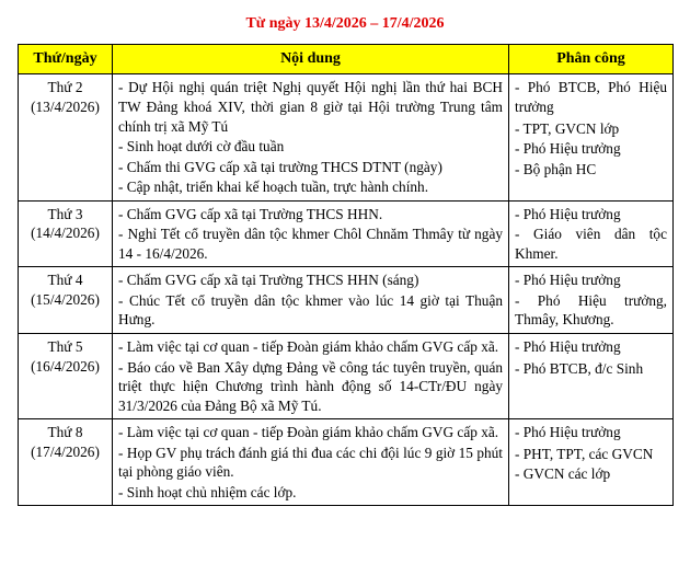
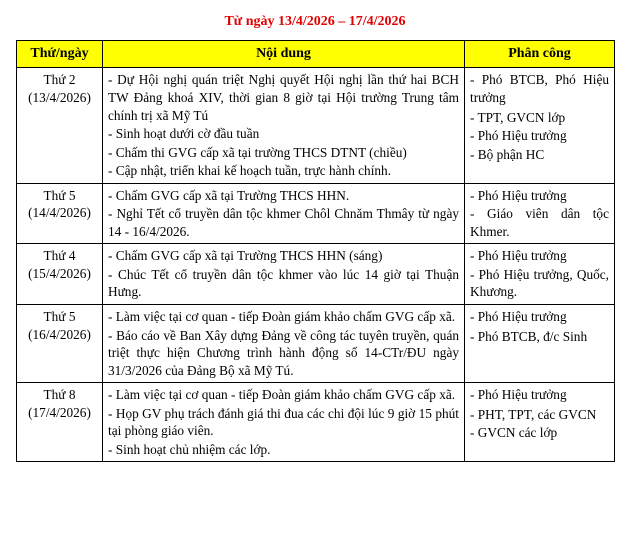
  Từ ngày 13/4/2026 – 17/4/2026
  Thứ/ngày	Nội dung	Phân công
- Thứ 2 (13/4/2026)	- Dự Hội nghị quán triệt Nghị quyết Hội nghị lần thứ hai BCH TW Đảng khoá XIV, thời gian 8 giờ tại Hội trường Trung tâm chính trị xã Mỹ Tú - Sinh hoạt dưới cờ đầu tuần - Chấm thi GVG cấp xã tại trường THCS DTNT (ngày) - Cập nhật, triển khai kế hoạch tuần, trực hành chính.	- Phó BTCB, Phó Hiệu trưởng - TPT, GVCN lớp - Phó Hiệu trưởng - Bộ phận HC
+ Thứ 2 (13/4/2026)	- Dự Hội nghị quán triệt Nghị quyết Hội nghị lần thứ hai BCH TW Đảng khoá XIV, thời gian 8 giờ tại Hội trường Trung tâm chính trị xã Mỹ Tú - Sinh hoạt dưới cờ đầu tuần - Chấm thi GVG cấp xã tại trường THCS DTNT (chiều) - Cập nhật, triển khai kế hoạch tuần, trực hành chính.	- Phó BTCB, Phó Hiệu trưởng - TPT, GVCN lớp - Phó Hiệu trưởng - Bộ phận HC
- Thứ 3 (14/4/2026)	- Chấm GVG cấp xã tại Trường THCS HHN. - Nghỉ Tết cổ truyền dân tộc khmer Chôl Chnăm Thmây từ ngày 14 - 16/4/2026.	- Phó Hiệu trưởng - Giáo viên dân tộc Khmer.
+ Thứ 5 (14/4/2026)	- Chấm GVG cấp xã tại Trường THCS HHN. - Nghỉ Tết cổ truyền dân tộc khmer Chôl Chnăm Thmây từ ngày 14 - 16/4/2026.	- Phó Hiệu trưởng - Giáo viên dân tộc Khmer.
- Thứ 4 (15/4/2026)	- Chấm GVG cấp xã tại Trường THCS HHN (sáng) - Chúc Tết cổ truyền dân tộc khmer vào lúc 14 giờ tại Thuận Hưng.	- Phó Hiệu trưởng - Phó Hiệu trưởng, Thmây, Khương.
+ Thứ 4 (15/4/2026)	- Chấm GVG cấp xã tại Trường THCS HHN (sáng) - Chúc Tết cổ truyền dân tộc khmer vào lúc 14 giờ tại Thuận Hưng.	- Phó Hiệu trưởng - Phó Hiệu trưởng, Quốc, Khương.
  Thứ 5 (16/4/2026)	- Làm việc tại cơ quan - tiếp Đoàn giám khảo chấm GVG cấp xã. - Báo cáo về Ban Xây dựng Đảng về công tác tuyên truyền, quán triệt thực hiện Chương trình hành động số 14-CTr/ĐU ngày 31/3/2026 của Đảng Bộ xã Mỹ Tú.	- Phó Hiệu trưởng - Phó BTCB, đ/c Sinh
  Thứ 8 (17/4/2026)	- Làm việc tại cơ quan - tiếp Đoàn giám khảo chấm GVG cấp xã. - Họp GV phụ trách đánh giá thi đua các chi đội lúc 9 giờ 15 phút tại phòng giáo viên. - Sinh hoạt chủ nhiệm các lớp.	- Phó Hiệu trưởng - PHT, TPT, các GVCN - GVCN các lớp
